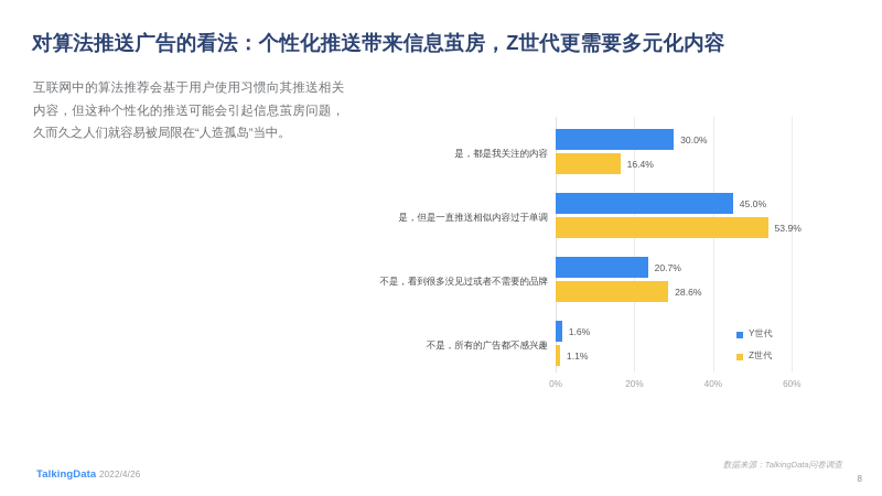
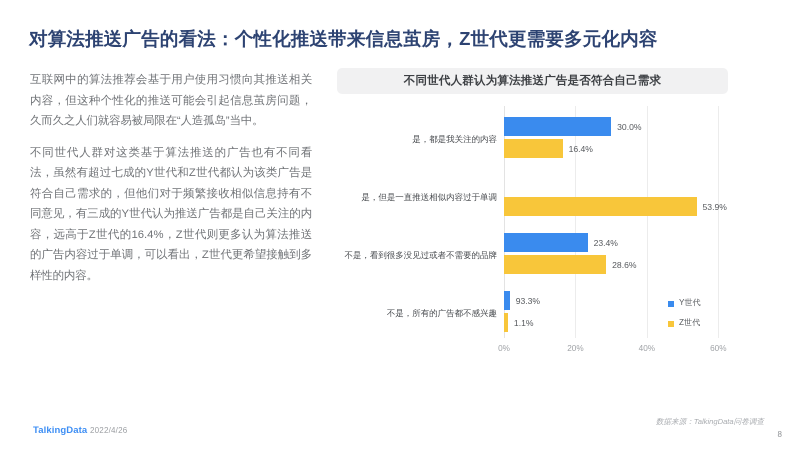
  对算法推送广告的看法：个性化推送带来信息茧房，Z世代更需要多元化内容
  互联网中的算法推荐会基于用户使用习惯向其推送相关内容，但这种个性化的推送可能会引起信息茧房问题，久而久之人们就容易被局限在“人造孤岛”当中。
+ 不同世代人群对这类基于算法推送的广告也有不同看法，虽然有超过七成的Y世代和Z世代都认为该类广告是符合自己需求的，但他们对于频繁接收相似信息持有不同意见，有三成的Y世代认为推送广告都是自己关注的内容，远高于Z世代的16.4%，Z世代则更多认为算法推送的广告内容过于单调，可以看出，Z世代更希望接触到多样性的内容。
+ 不同世代人群认为算法推送广告是否符合自己需求
  是，都是我关注的内容
  30.0%
  16.4%
  是，但是一直推送相似内容过于单调
- 45.0%
  53.9%
  不是，看到很多没见过或者不需要的品牌
- 20.7%
+ 23.4%
  28.6%
  不是，所有的广告都不感兴趣
- 1.6%
+ 93.3%
  1.1%
  0%
  20%
  40%
  60%
  Y世代
  Z世代
  TalkingData
  2022/4/26
  数据来源：TalkingData问卷调查
  8
